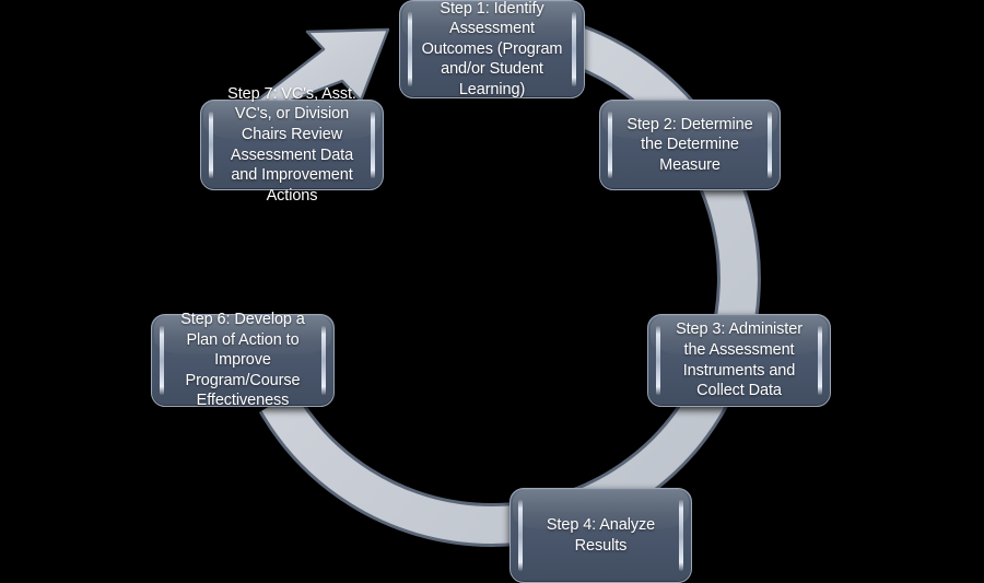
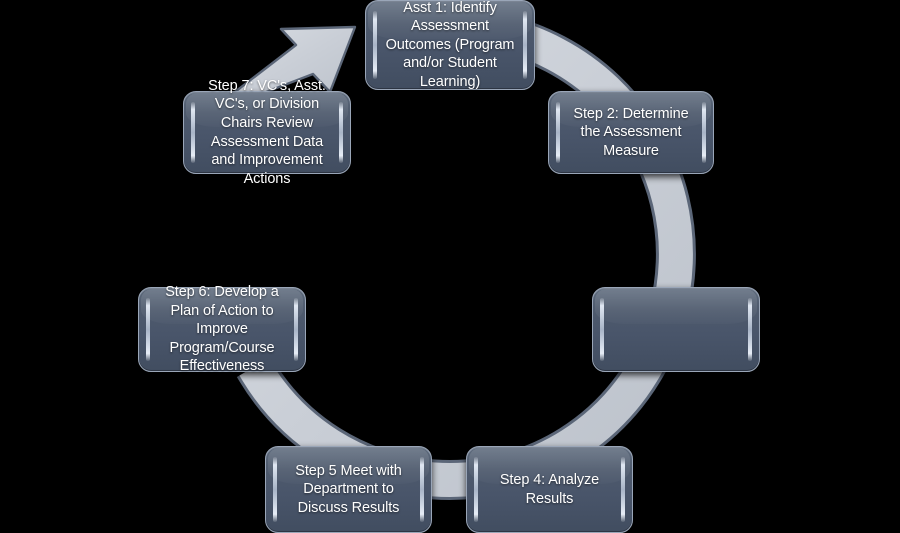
- Step 1: Identify Assessment Outcomes (Program and/or Student Learning)
+ Asst 1: Identify Assessment Outcomes (Program and/or Student Learning)
- Step 2: Determine the Determine Measure
+ Step 2: Determine the Assessment Measure
- Step 3: Administer the Assessment Instruments and Collect Data
  Step 4: Analyze Results
+ Step 5 Meet with Department to Discuss Results
  Step 6: Develop a Plan of Action to Improve Program/Course Effectiveness
  Step 7: VC's, Asst. VC's, or Division Chairs Review Assessment Data and Improvement Actions
